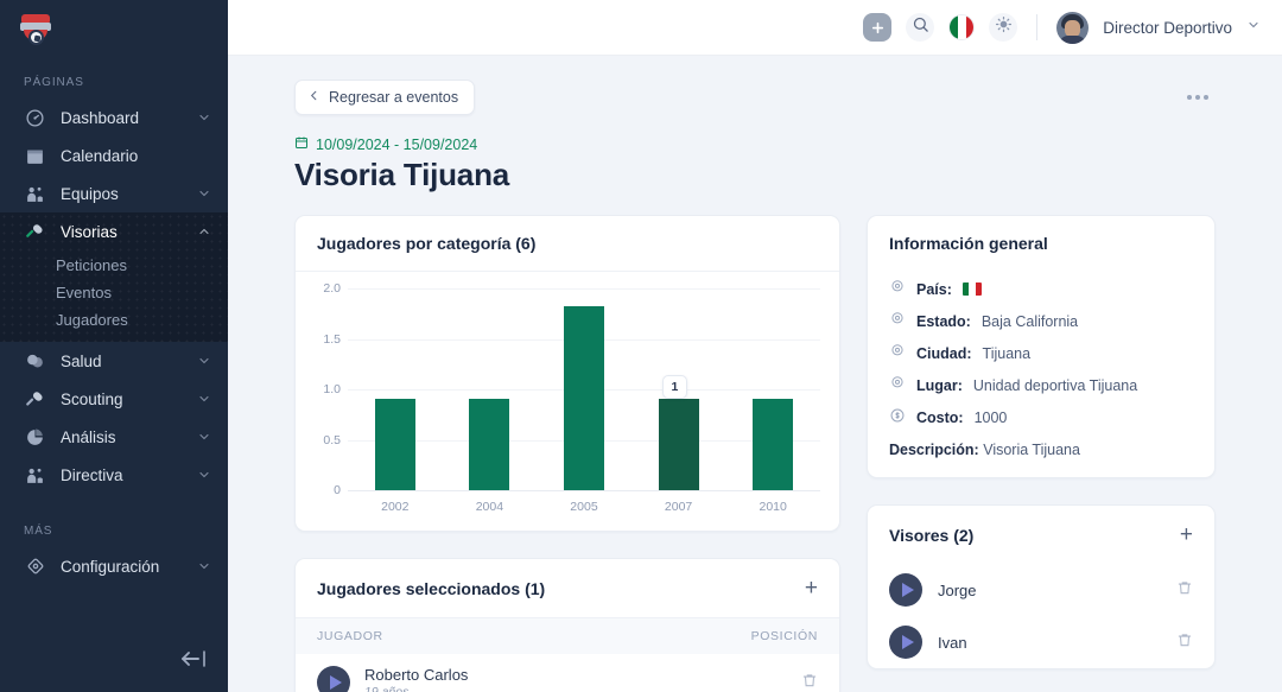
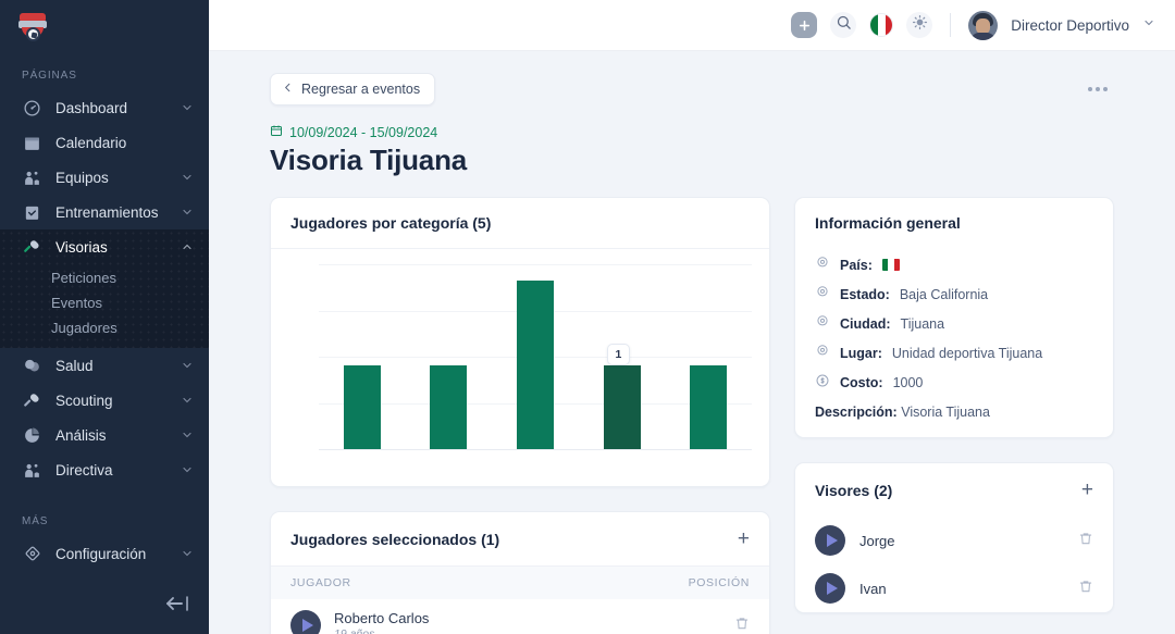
  PÁGINAS
  Dashboard
  Calendario
  Equipos
+ Entrenamientos
  Visorias
  Peticiones
  Eventos
  Jugadores
  Salud
  Scouting
  Análisis
  Directiva
  MÁS
  Configuración
  Director Deportivo
  Regresar a eventos
  10/09/2024 - 15/09/2024
  Visoria Tijuana
- Jugadores por categoría (6)
+ Jugadores por categoría (5)
- 2.0
- 1.5
- 1.0
- 0.5
- 0
  1
- 2002
- 2004
- 2005
- 2007
- 2010
  Jugadores seleccionados (1)
  +
  JUGADOR
  POSICIÓN
  Roberto Carlos
  Información general
  País:
  Estado:
  Baja California
  Ciudad:
  Tijuana
  Lugar:
  Unidad deportiva Tijuana
  Costo:
  1000
  Descripción: Visoria Tijuana
  Visores (2)
  +
  Jorge
  Ivan
